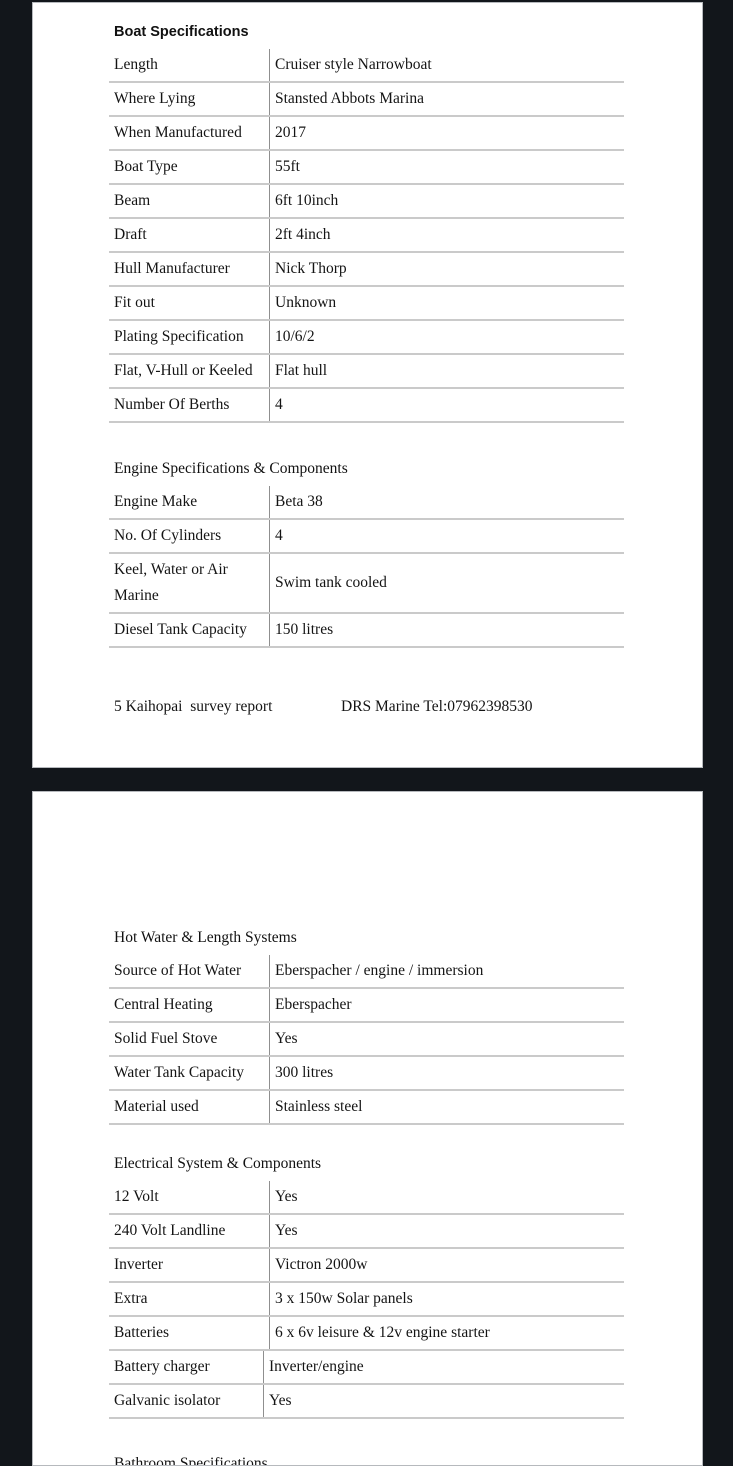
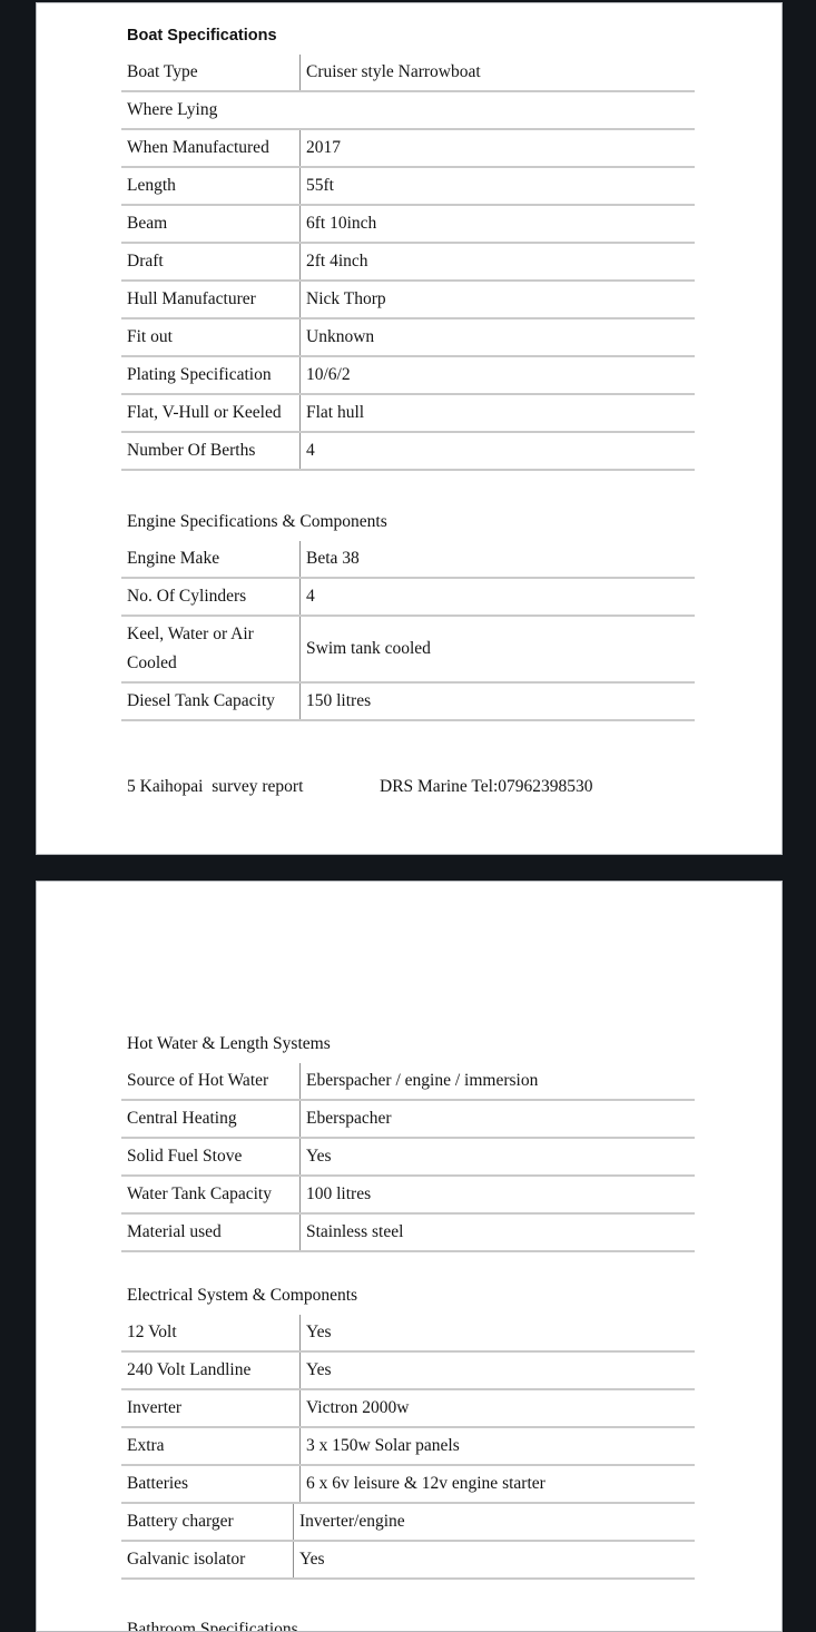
  Boat Specifications
- Length
+ Boat Type
  Cruiser style Narrowboat
  Where Lying
- Stansted Abbots Marina
  When Manufactured
  2017
- Boat Type
+ Length
  55ft
  Beam
  6ft 10inch
  Draft
  2ft 4inch
  Hull Manufacturer
  Nick Thorp
  Fit out
  Unknown
  Plating Specification
  10/6/2
  Flat, V-Hull or Keeled
  Flat hull
  Number Of Berths
  4
  Engine Specifications & Components
  Engine Make
  Beta 38
  No. Of Cylinders
  4
- Keel, Water or Air Marine
+ Keel, Water or Air Cooled
  Swim tank cooled
  Diesel Tank Capacity
  150 litres
  5 Kaihopai survey report
  DRS Marine Tel:07962398530
  Hot Water & Length Systems
  Source of Hot Water
  Eberspacher / engine / immersion
  Central Heating
  Eberspacher
  Solid Fuel Stove
  Yes
  Water Tank Capacity
- 300 litres
+ 100 litres
  Material used
  Stainless steel
  Electrical System & Components
  12 Volt
  Yes
  240 Volt Landline
  Yes
  Inverter
  Victron 2000w
  Extra
  3 x 150w Solar panels
  Batteries
  6 x 6v leisure & 12v engine starter
  Battery charger
  Inverter/engine
  Galvanic isolator
  Yes
  Bathroom Specifications
